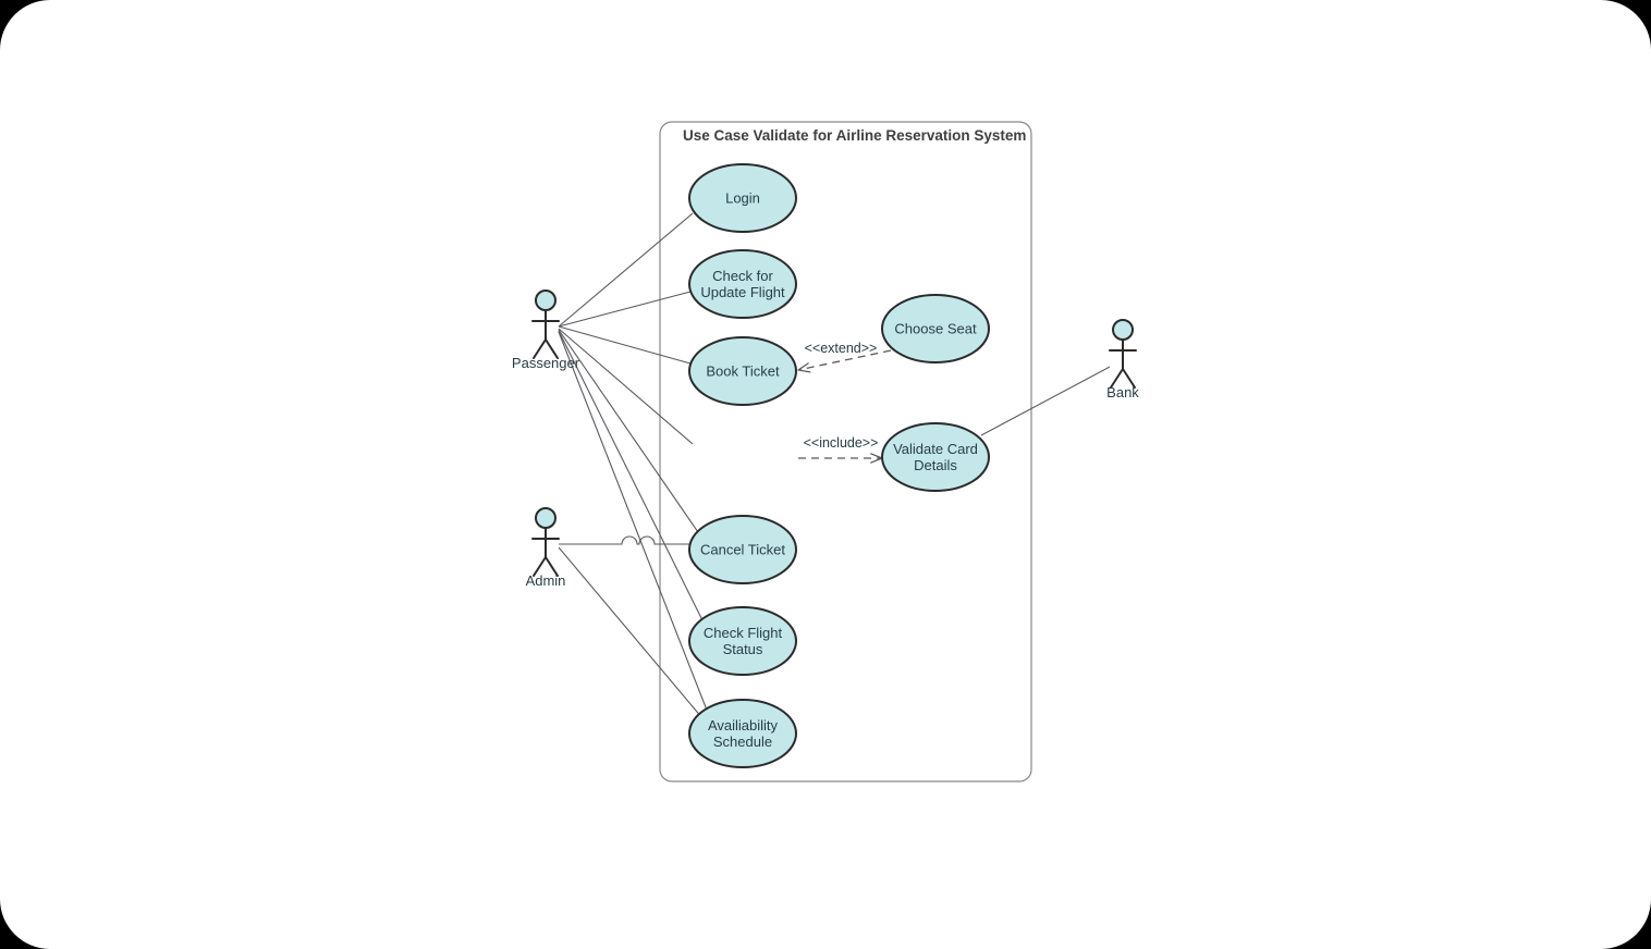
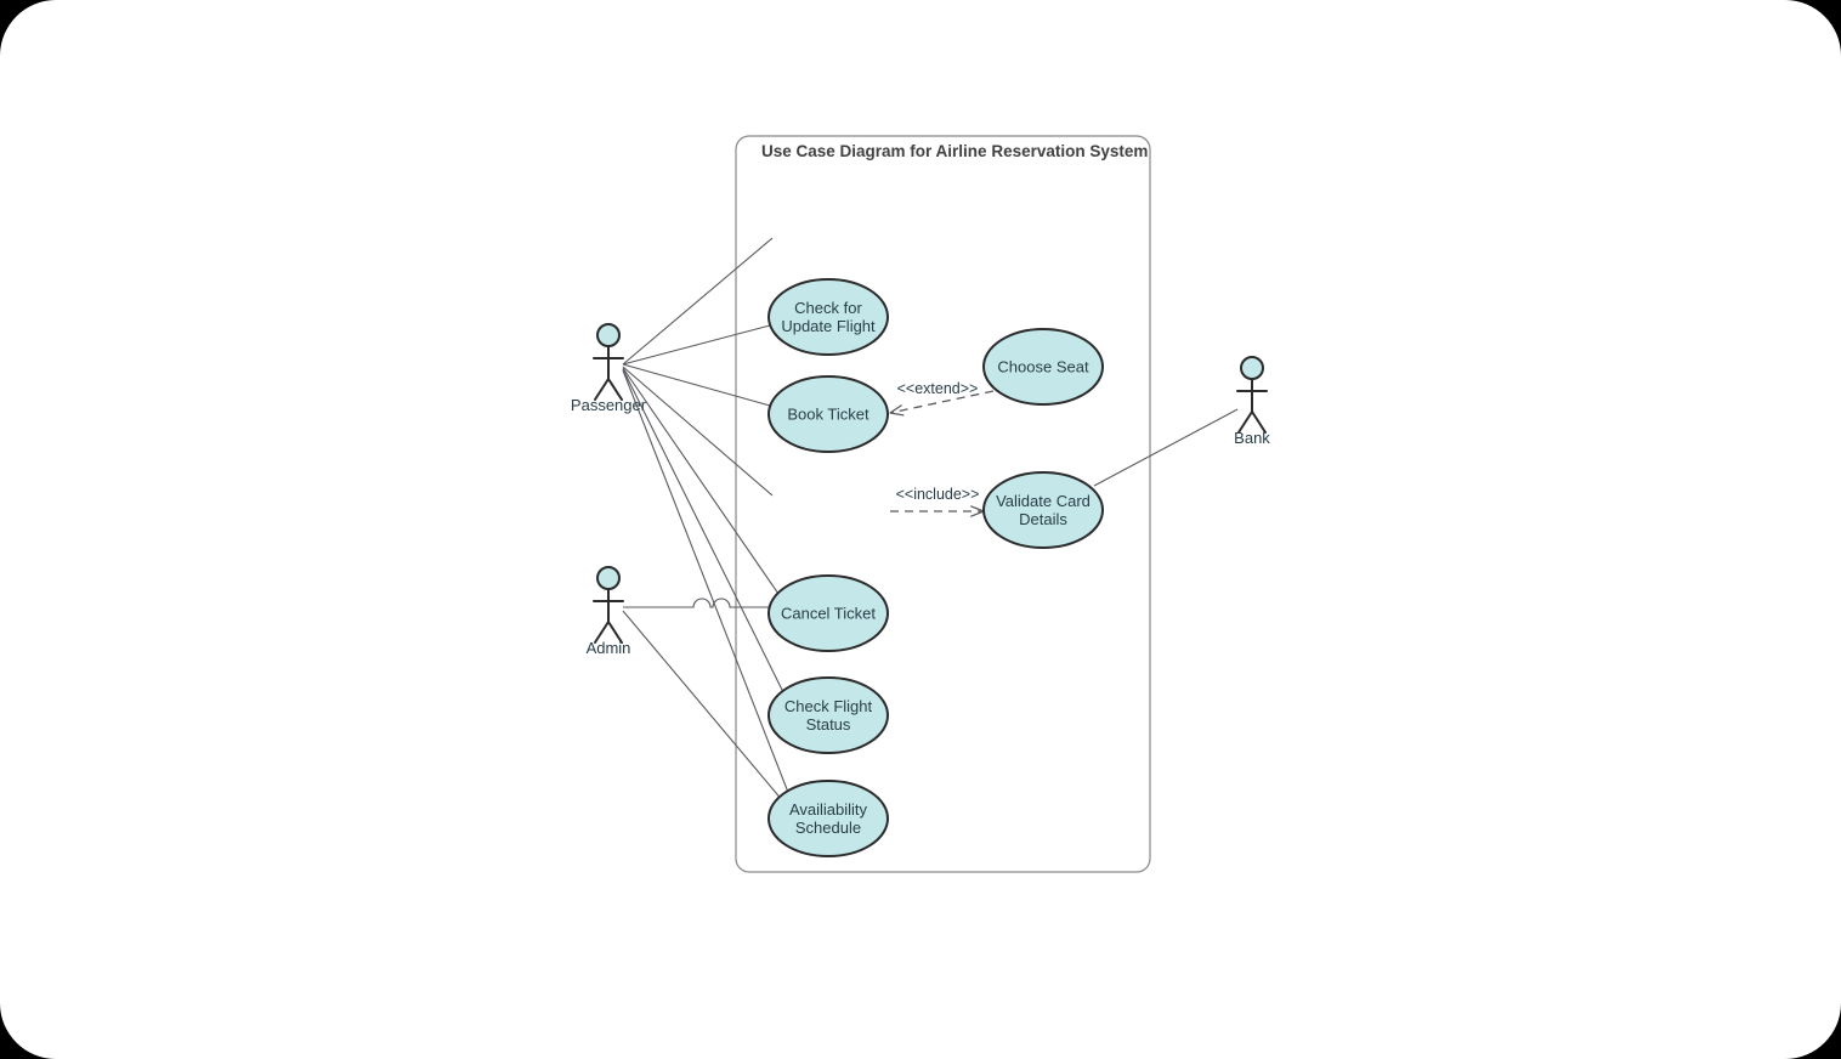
- Use Case Validate for Airline Reservation System
+ Use Case Diagram for Airline Reservation System
  <<extend>>
  <<include>>
- Login
  Check for Update Flight
  Book Ticket
  Cancel Ticket
  Check Flight Status
  Availiability Schedule
  Choose Seat
  Validate Card Details
  Passenger
  Admin
  Bank
